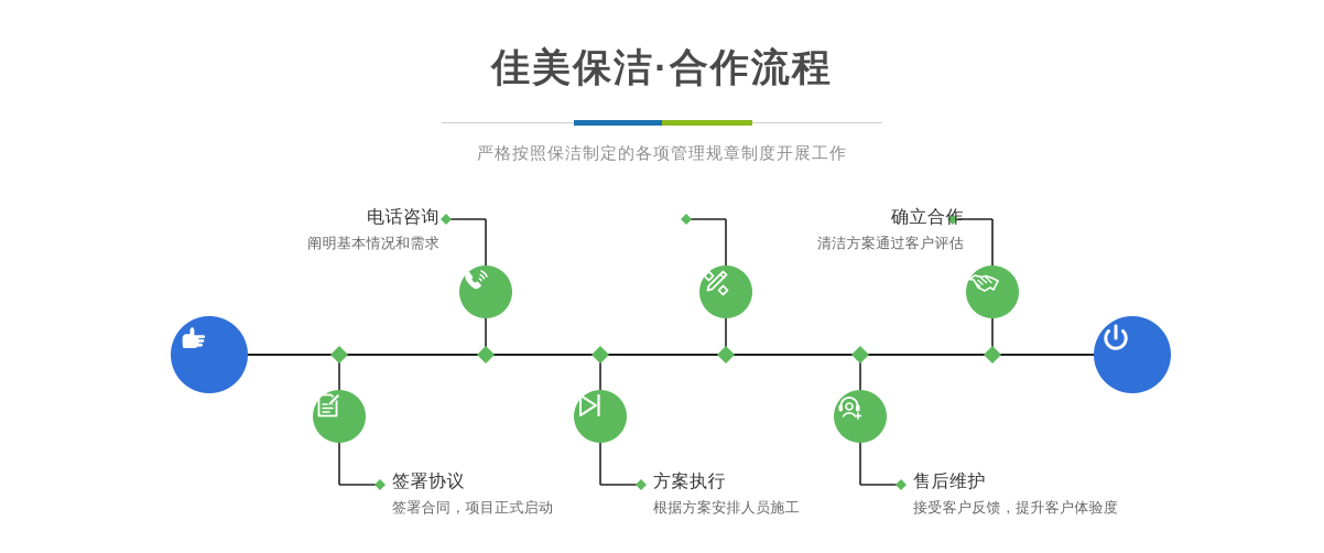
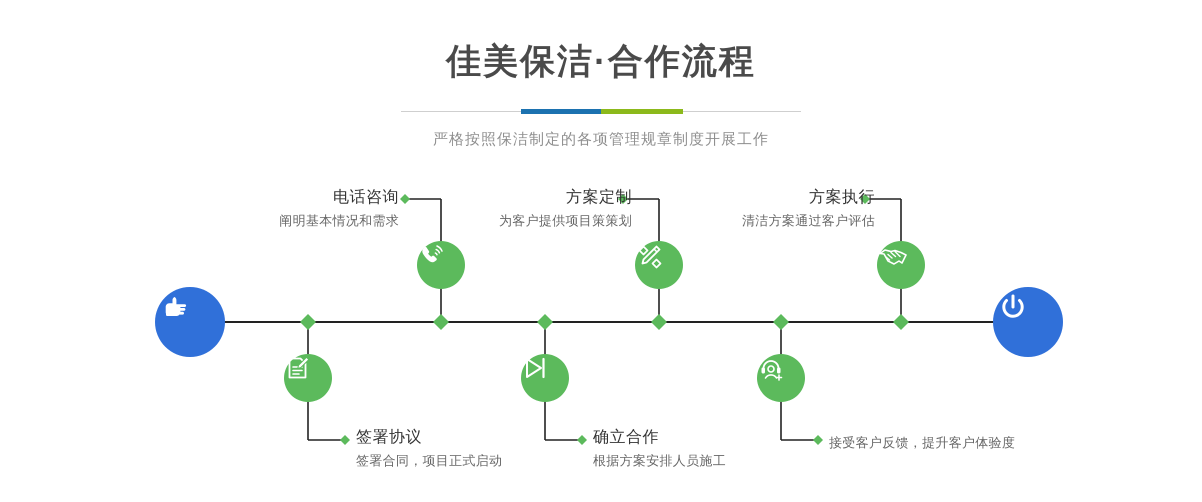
  佳美保洁·合作流程
  严格按照保洁制定的各项管理规章制度开展工作
  电话咨询
  阐明基本情况和需求
  签署协议
  签署合同，项目正式启动
+ 方案定制
+ 为客户提供项目策策划
- 方案执行
+ 确立合作
  根据方案安排人员施工
- 确立合作
+ 方案执行
  清洁方案通过客户评估
- 售后维护
  接受客户反馈，提升客户体验度
